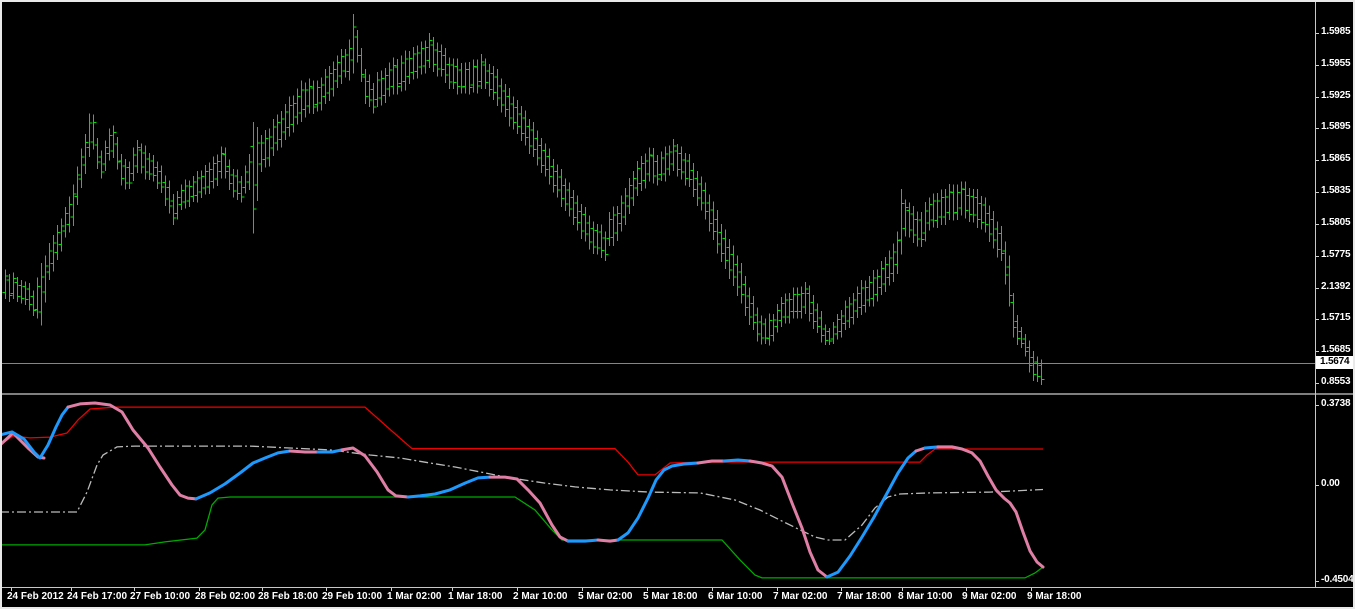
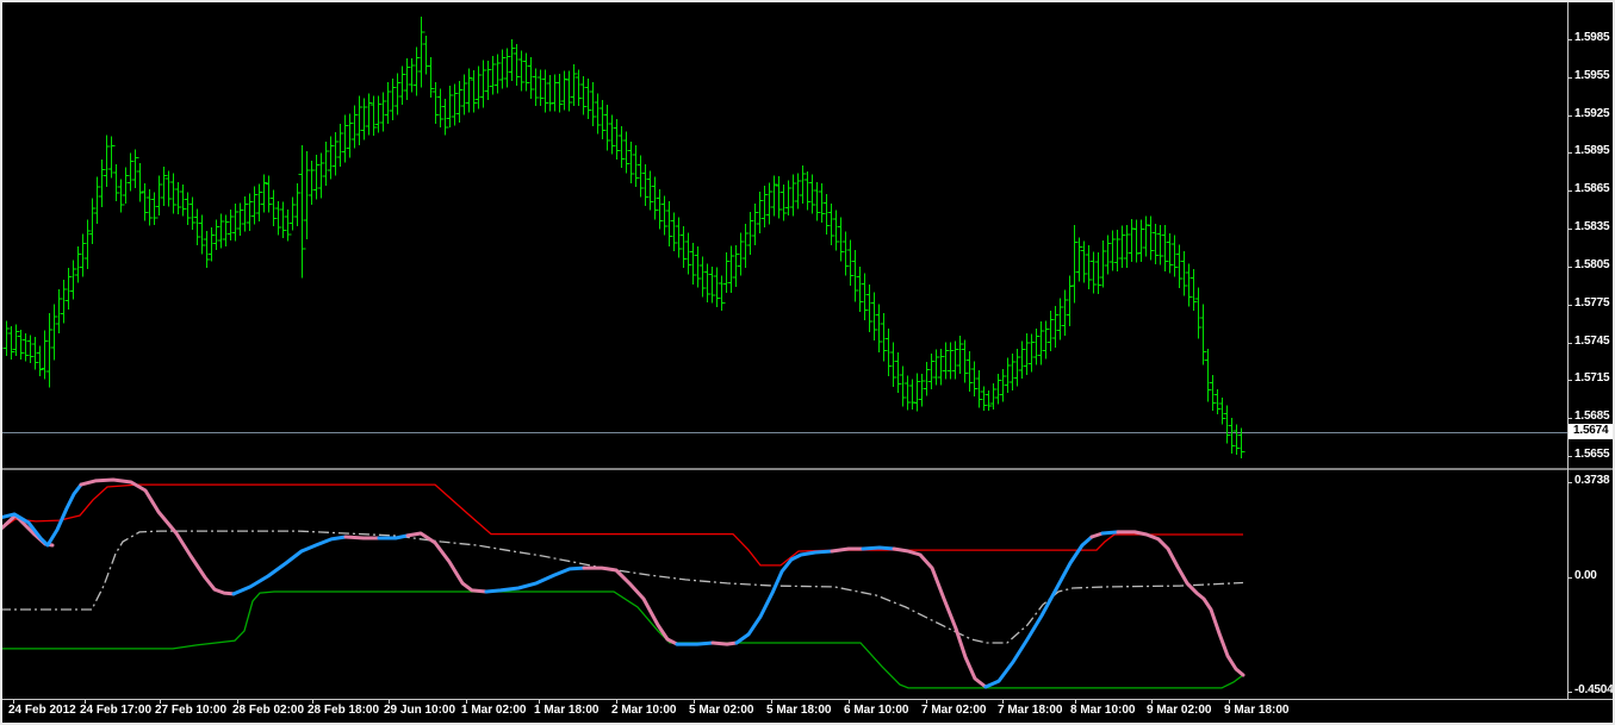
  1.5674
  1.5985
  1.5955
  1.5925
  1.5895
  1.5865
  1.5835
  1.5805
  1.5775
- 2.1392
+ 1.5745
  1.5715
  1.5685
- 0.8553
+ 1.5655
  0.3738
  0.00
  -0.4504
  24 Feb 2012
  24 Feb 17:00
  27 Feb 10:00
  28 Feb 02:00
  28 Feb 18:00
- 29 Feb 10:00
+ 29 Jun 10:00
  1 Mar 02:00
  1 Mar 18:00
  2 Mar 10:00
  5 Mar 02:00
  5 Mar 18:00
  6 Mar 10:00
  7 Mar 02:00
  7 Mar 18:00
  8 Mar 10:00
  9 Mar 02:00
  9 Mar 18:00
